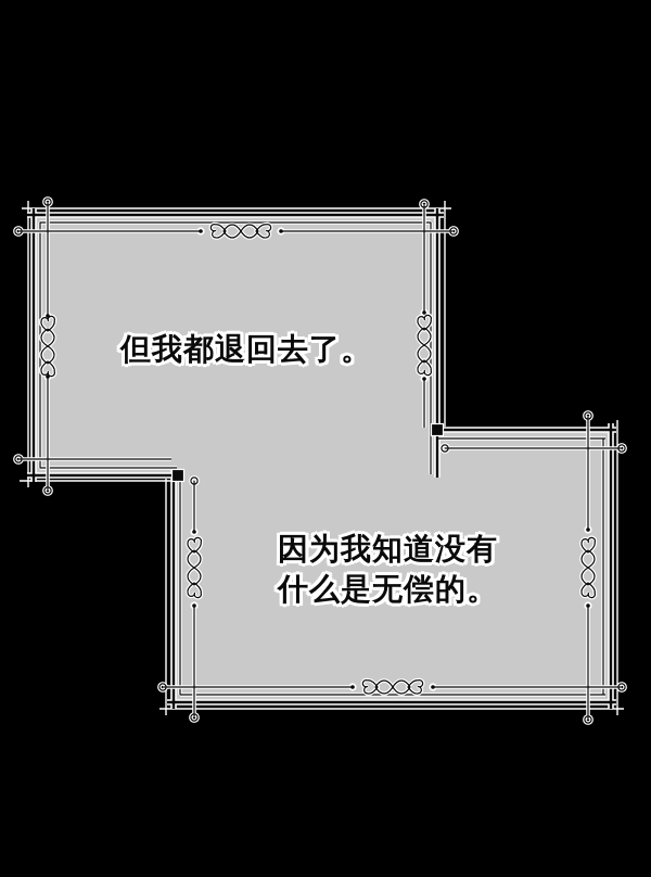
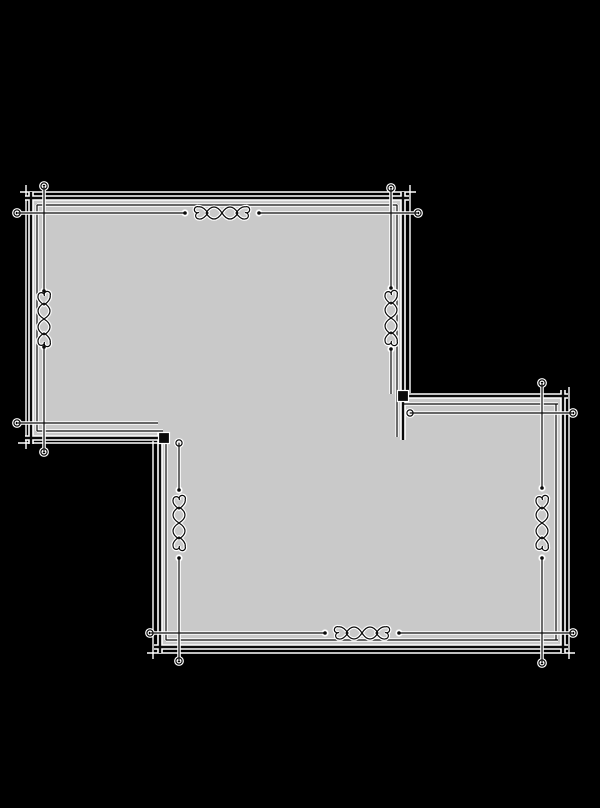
- 但我都退回去了。
- 因为我知道没有
- 什么是无偿的。
